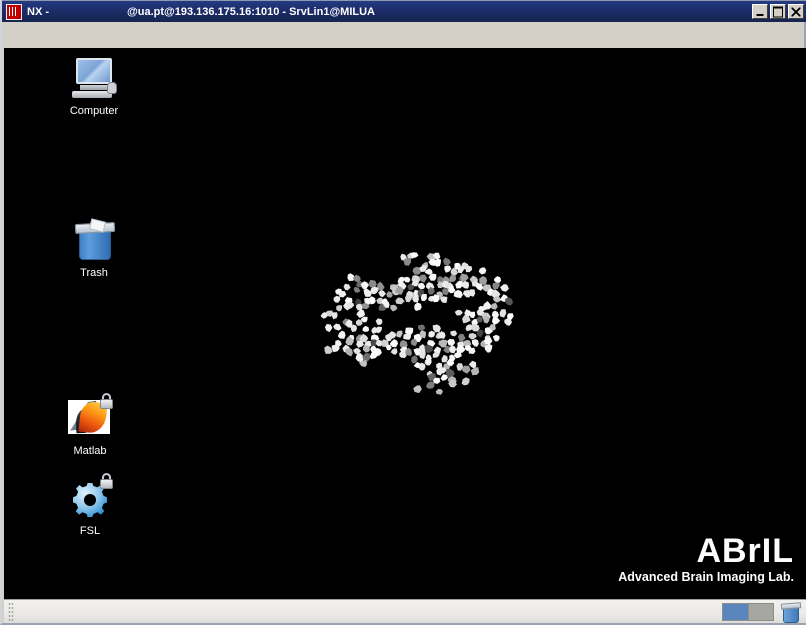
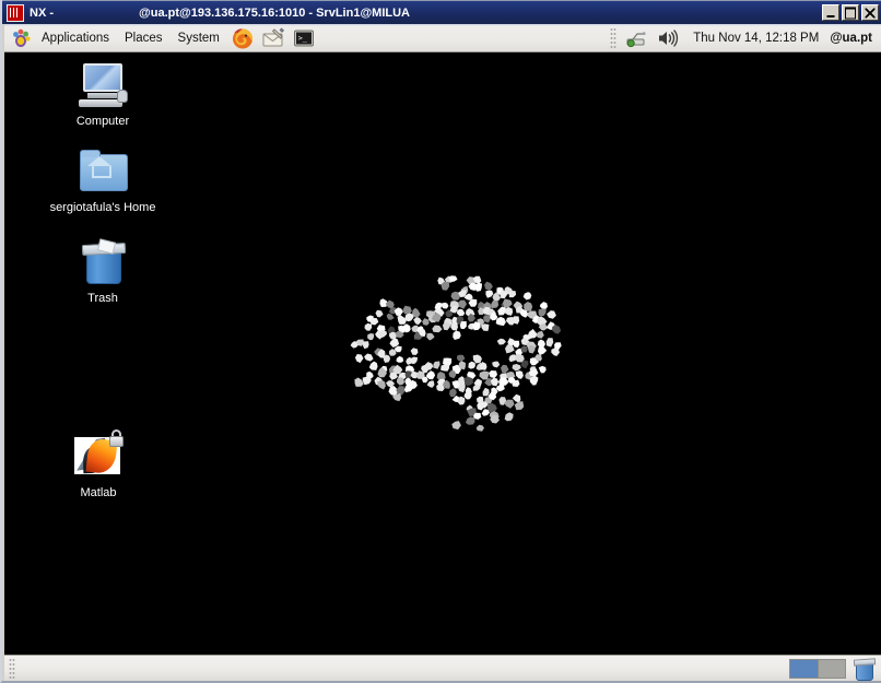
  NX -
  @ua.pt@193.136.175.16:1010 - SrvLin1@MILUA
+ Applications
+ Places
+ System
+ >_
+ Thu Nov 14, 12:18 PM
+ @ua.pt
  Computer
+ sergiotafula's Home
  Trash
  Matlab
- FSL
- ABrIL
- Advanced Brain Imaging Lab.
